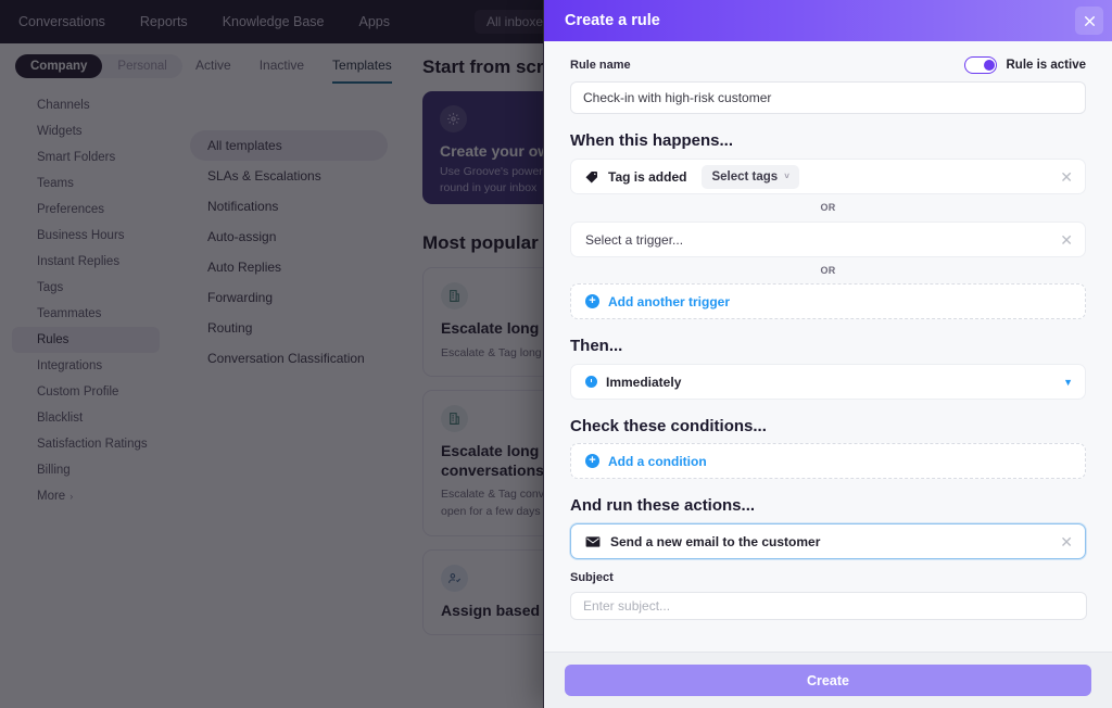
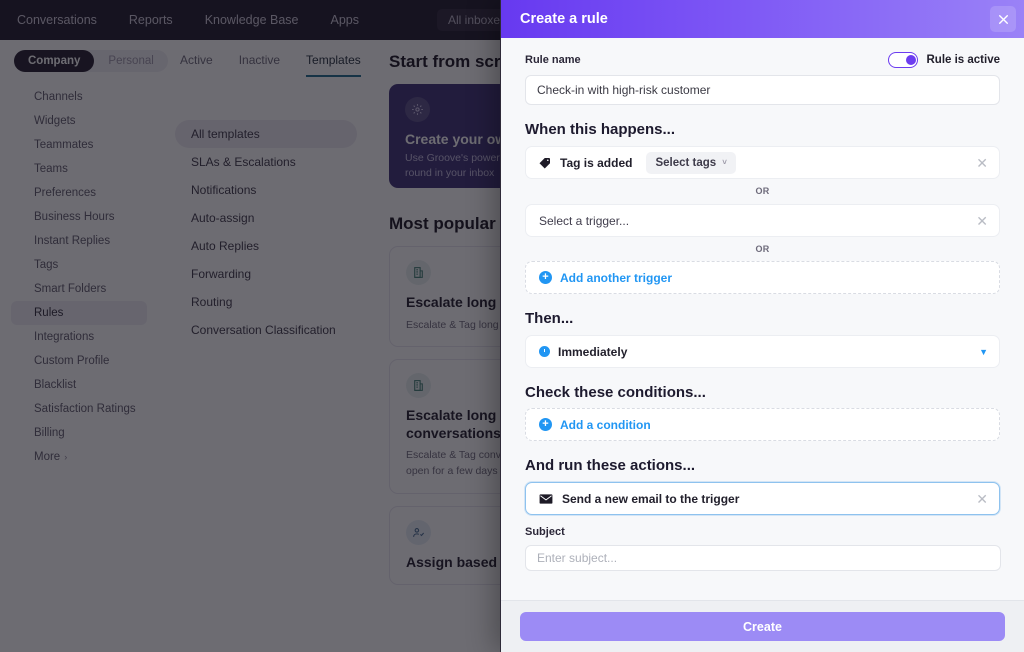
  Conversations
  Reports
  Knowledge Base
  Apps
  All inboxe
  Company
  Personal
  Channels
  Widgets
- Smart Folders
+ Teammates
  Teams
  Preferences
  Business Hours
  Instant Replies
  Tags
- Teammates
+ Smart Folders
  Rules
  Integrations
  Custom Profile
  Blacklist
  Satisfaction Ratings
  Billing
  More ›
  Active
  Inactive
  Templates
  All templates
  SLAs & Escalations
  Notifications
  Auto-assign
  Auto Replies
  Forwarding
  Routing
  Conversation Classification
  Start from scr
  Escalate long
  Escalate long conversations
  Create a rule
  Rule name
  Rule is active
  Check-in with high-risk customer
  When this happens...
  Tag is added
  Select tags
  ˅
  ✕
  OR
  Select a trigger...
  ✕
  OR
  +
  Add another trigger
  Then...
  Immediately
  ▼
  Check these conditions...
  +
  Add a condition
  And run these actions...
- Send a new email to the customer
+ Send a new email to the trigger
  ✕
  Subject
  Enter subject...
  Create
